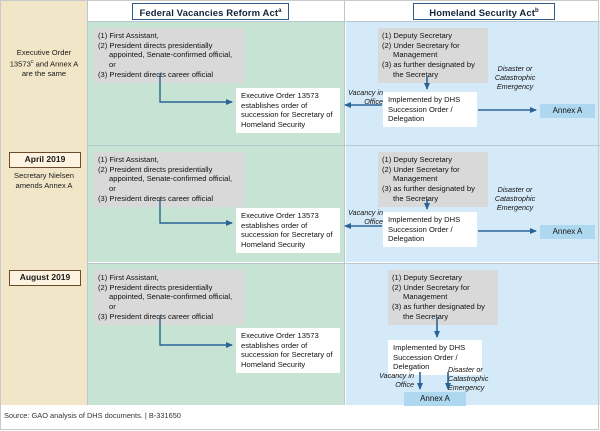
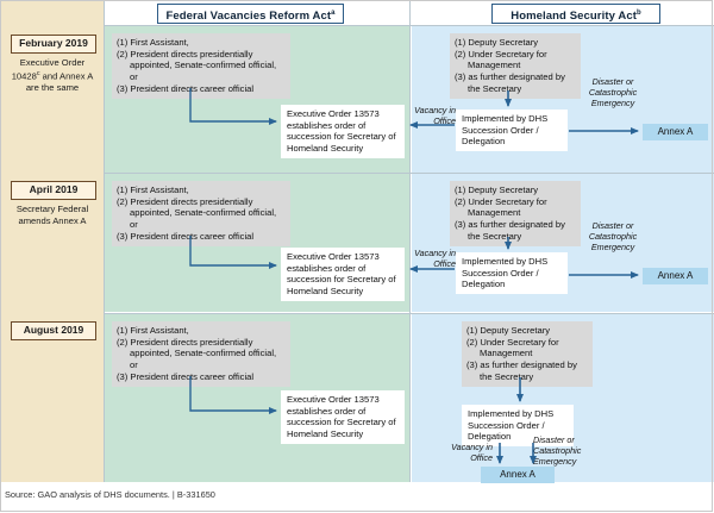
  Federal Vacancies Reform Act
  Homeland Security Act
+ February 2019
- Executive Order 13573 and Annex A are the same
+ Executive Order 10428 and Annex A are the same
  (1) First Assistant,
  (2) President directs presidentially appointed, Senate-confirmed official, or
  (3) President directs career official
  Executive Order 13573 establishes order of succession for Secretary of Homeland Security
  (1) Deputy Secretary
  (2) Under Secretary for Management
  (3) as further designated by the Secretary
  Implemented by DHS Succession Order / Delegation
  Vacancy in Office
  Disaster or Catastrophic Emergency
  Annex A
  April 2019
- Secretary Nielsen amends Annex A
+ Secretary Federal amends Annex A
  (1) First Assistant,
  (2) President directs presidentially appointed, Senate-confirmed official, or
  (3) President directs career official
  Executive Order 13573 establishes order of succession for Secretary of Homeland Security
  (1) Deputy Secretary
  (2) Under Secretary for Management
  (3) as further designated by the Secretary
  Implemented by DHS Succession Order / Delegation
  Vacancy in Office
  Disaster or Catastrophic Emergency
  Annex A
  August 2019
  (1) First Assistant,
  (2) President directs presidentially appointed, Senate-confirmed official, or
  (3) President directs career official
  Executive Order 13573 establishes order of succession for Secretary of Homeland Security
  (1) Deputy Secretary
  (2) Under Secretary for Management
  (3) as further designated by the Secretary
  Implemented by DHS Succession Order / Delegation
  Vacancy in Office
  Disaster or Catastrophic Emergency
  Annex A
  Source: GAO analysis of DHS documents. | B-331650
